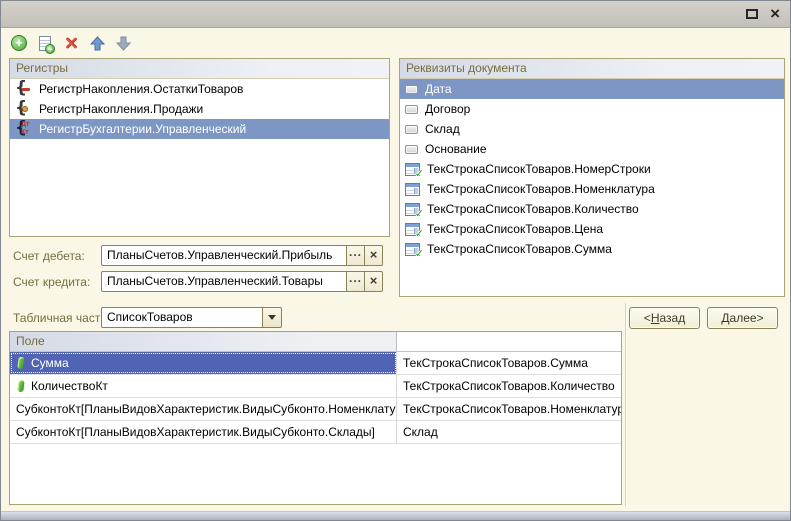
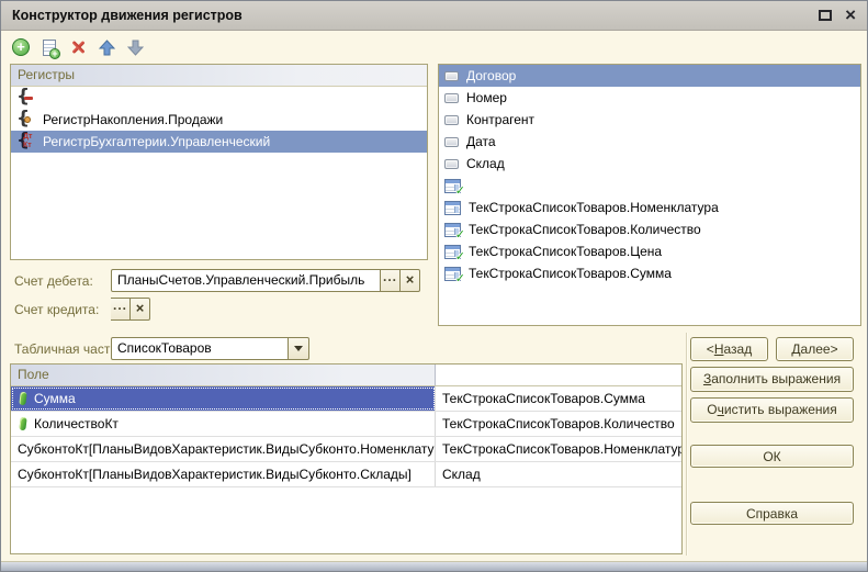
+ Конструктор движения регистров
  ×
  +
  +
  Регистры
  {
- РегистрНакопления.ОстаткиТоваров
  РегистрНакопления.Продажи
  {
  РегистрБухгалтерии.Управленческий
- Реквизиты документа
- Дата
+ Договор
+ Номер
+ Контрагент
- Договор
+ Дата
  Склад
- Основание
  ✓
- ТекСтрокаСписокТоваров.НомерСтроки
  ТекСтрокаСписокТоваров.Номенклатура
  ✓
  ТекСтрокаСписокТоваров.Количество
  ✓
  ТекСтрокаСписокТоваров.Цена
  ✓
  ТекСтрокаСписокТоваров.Сумма
  Счет дебета:
  ПланыСчетов.Управленческий.Прибыль
  ...
  ×
  Счет кредита:
- ПланыСчетов.Управленческий.Товары
  ...
  ×
  Табличная част
  СписокТоваров
  Поле
  Сумма
  ТекСтрокаСписокТоваров.Сумма
  КоличествоКт
  ТекСтрокаСписокТоваров.Количество
  СубконтоКт[ПланыВидовХарактеристик.ВидыСубконто.Номенклату
  ТекСтрокаСписокТоваров.Номенклатур
  СубконтоКт[ПланыВидовХарактеристик.ВидыСубконто.Склады]
  Склад
  <Назад
  Далее>
+ Заполнить выражения
+ Очистить выражения
+ ОК
+ Справка
